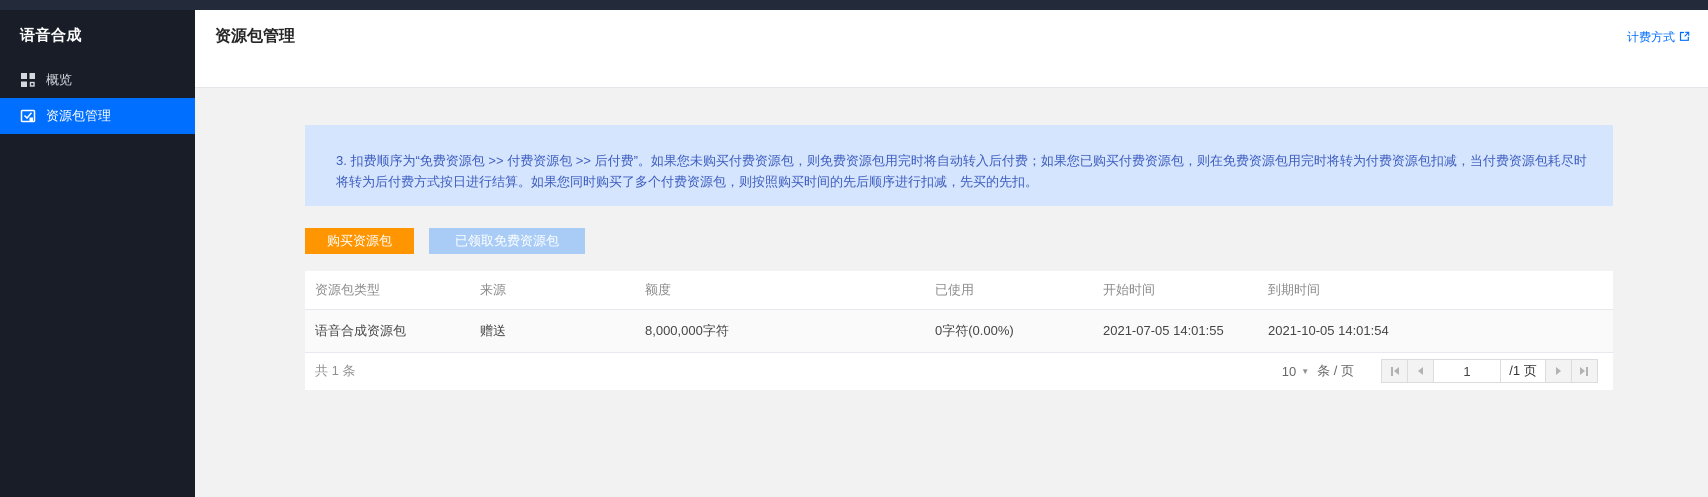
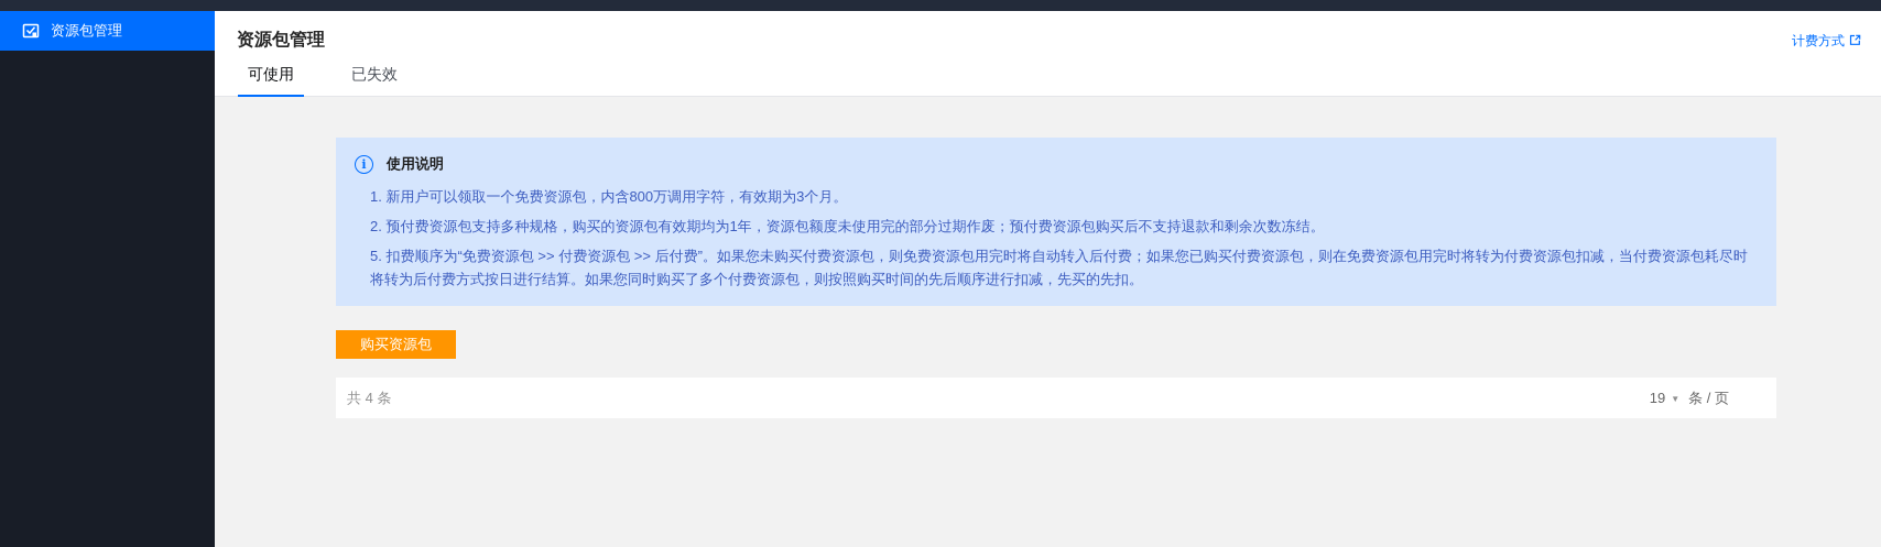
- 语音合成
- 概览
  资源包管理
  资源包管理
  计费方式
+ 可使用
+ 已失效
+ i
+ 使用说明
+ 1. 新用户可以领取一个免费资源包，内含800万调用字符，有效期为3个月。
+ 2. 预付费资源包支持多种规格，购买的资源包有效期均为1年，资源包额度未使用完的部分过期作废；预付费资源包购买后不支持退款和剩余次数冻结。
- 3. 扣费顺序为“免费资源包 >> 付费资源包 >> 后付费”。如果您未购买付费资源包，则免费资源包用完时将自动转入后付费；如果您已购买付费资源包，则在免费资源包用完时将转为付费资源包扣减，当付费资源包耗尽时将转为后付费方式按日进行结算。如果您同时购买了多个付费资源包，则按照购买时间的先后顺序进行扣减，先买的先扣。
+ 5. 扣费顺序为“免费资源包 >> 付费资源包 >> 后付费”。如果您未购买付费资源包，则免费资源包用完时将自动转入后付费；如果您已购买付费资源包，则在免费资源包用完时将转为付费资源包扣减，当付费资源包耗尽时将转为后付费方式按日进行结算。如果您同时购买了多个付费资源包，则按照购买时间的先后顺序进行扣减，先买的先扣。
  购买资源包
- 已领取免费资源包
- 资源包类型	来源	额度	已使用	开始时间	到期时间
- 语音合成资源包	赠送	8,000,000字符	0字符(0.00%)	2021-07-05 14:01:55	2021-10-05 14:01:54
- 共 1 条
+ 共 4 条
- 10
+ 19
  ▼
  条 / 页
- 1
- /1 页
